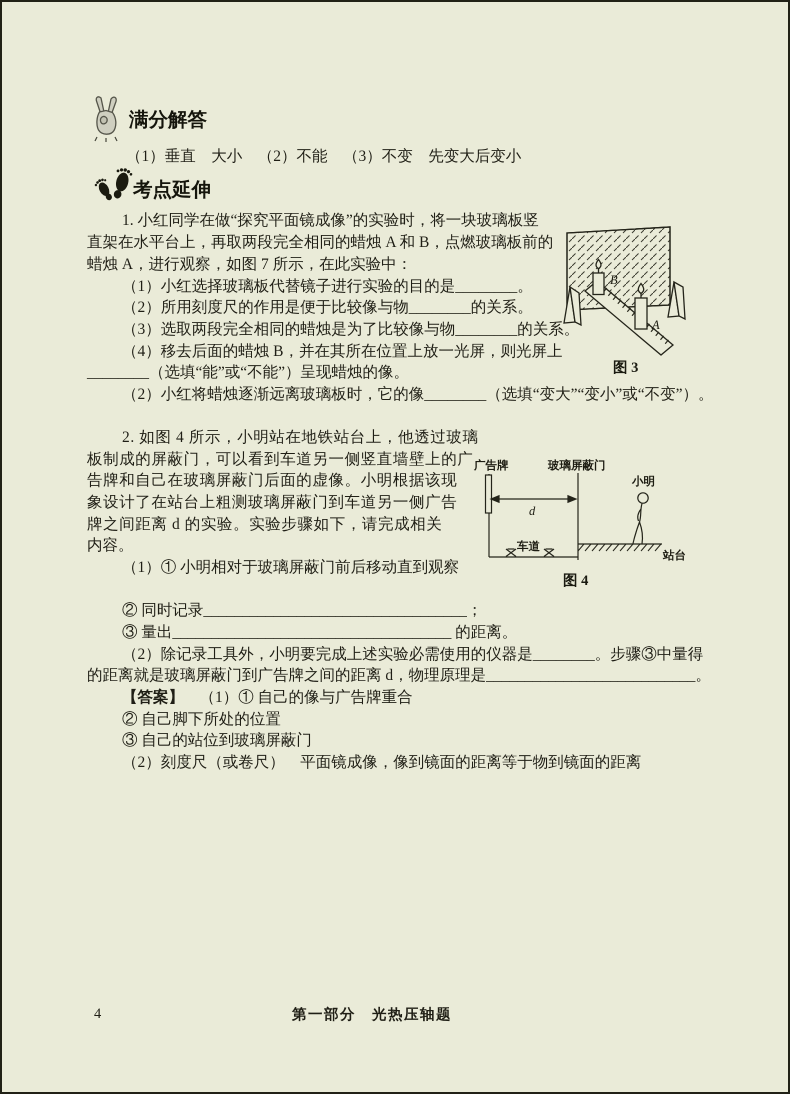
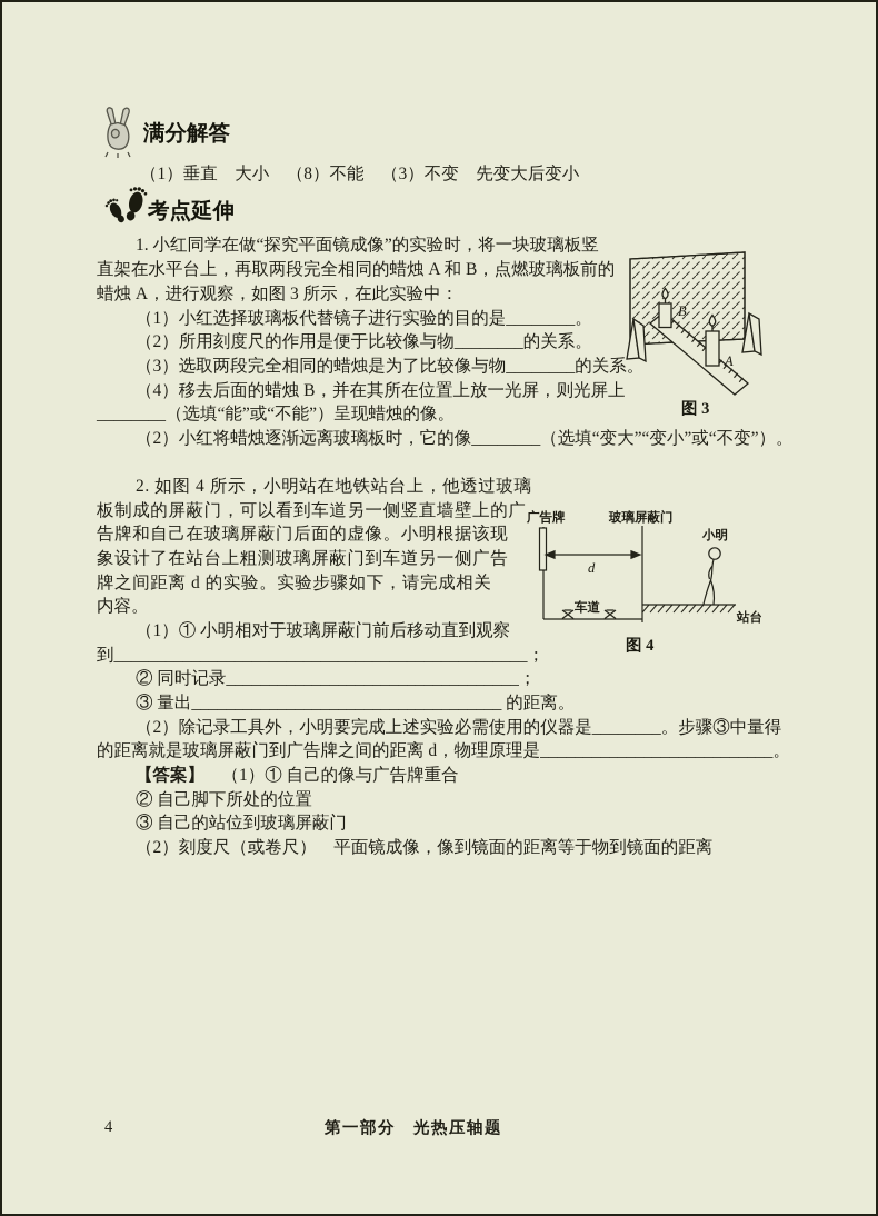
  满分解答
- （1）垂直 大小 （2）不能 （3）不变 先变大后变小
+ （1）垂直 大小 （8）不能 （3）不变 先变大后变小
  考点延伸
  1. 小红同学在做“探究平面镜成像”的实验时，将一块玻璃板竖
  直架在水平台上，再取两段完全相同的蜡烛 A 和 B，点燃玻璃板前的
- 蜡烛 A，进行观察，如图 7 所示，在此实验中：
+ 蜡烛 A，进行观察，如图 3 所示，在此实验中：
  （1）小红选择玻璃板代替镜子进行实验的目的是________。
  （2）所用刻度尺的作用是便于比较像与物________的关系。
  （3）选取两段完全相同的蜡烛是为了比较像与物________的关系。
  （4）移去后面的蜡烛 B，并在其所在位置上放一光屏，则光屏上
  ________（选填“能”或“不能”）呈现蜡烛的像。
  （2）小红将蜡烛逐渐远离玻璃板时，它的像________（选填“变大”“变小”或“不变”）。
  B
  A
  图 3
  2. 如图 4 所示，小明站在地铁站台上，他透过玻璃
  板制成的屏蔽门，可以看到车道另一侧竖直墙壁上的广
  告牌和自己在玻璃屏蔽门后面的虚像。小明根据该现
  象设计了在站台上粗测玻璃屏蔽门到车道另一侧广告
  牌之间距离 d 的实验。实验步骤如下，请完成相关
  内容。
  （1）① 小明相对于玻璃屏蔽门前后移动直到观察
+ 到________________________________________________；
  ② 同时记录__________________________________；
  ③ 量出____________________________________ 的距离。
  （2）除记录工具外，小明要完成上述实验必需使用的仪器是________。步骤③中量得
  的距离就是玻璃屏蔽门到广告牌之间的距离 d，物理原理是___________________________。
  【答案】 （1）① 自己的像与广告牌重合
  ② 自己脚下所处的位置
  ③ 自己的站位到玻璃屏蔽门
  （2）刻度尺（或卷尺） 平面镜成像，像到镜面的距离等于物到镜面的距离
  广告牌
  玻璃屏蔽门
  小明
  d
  车道
  站台
  图 4
  4
  第一部分 光热压轴题
